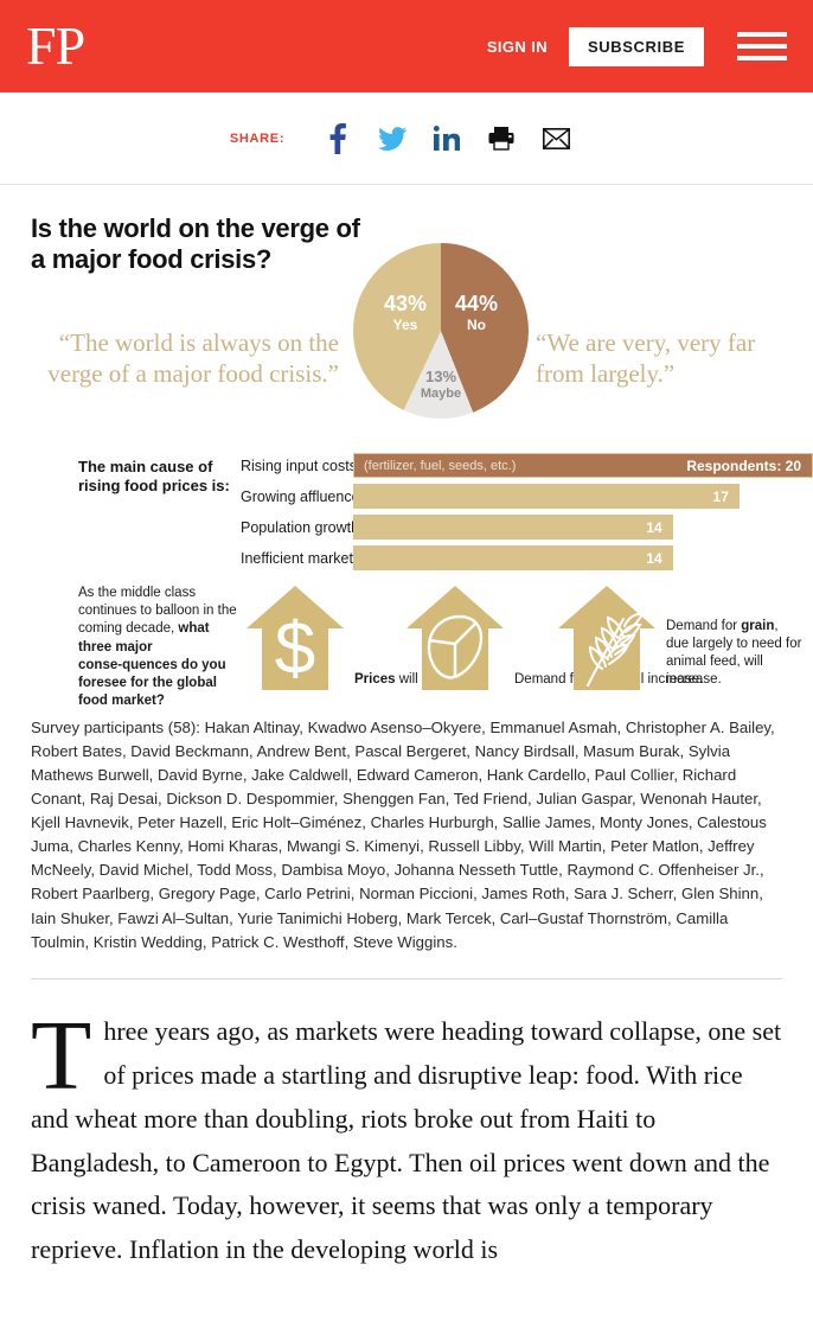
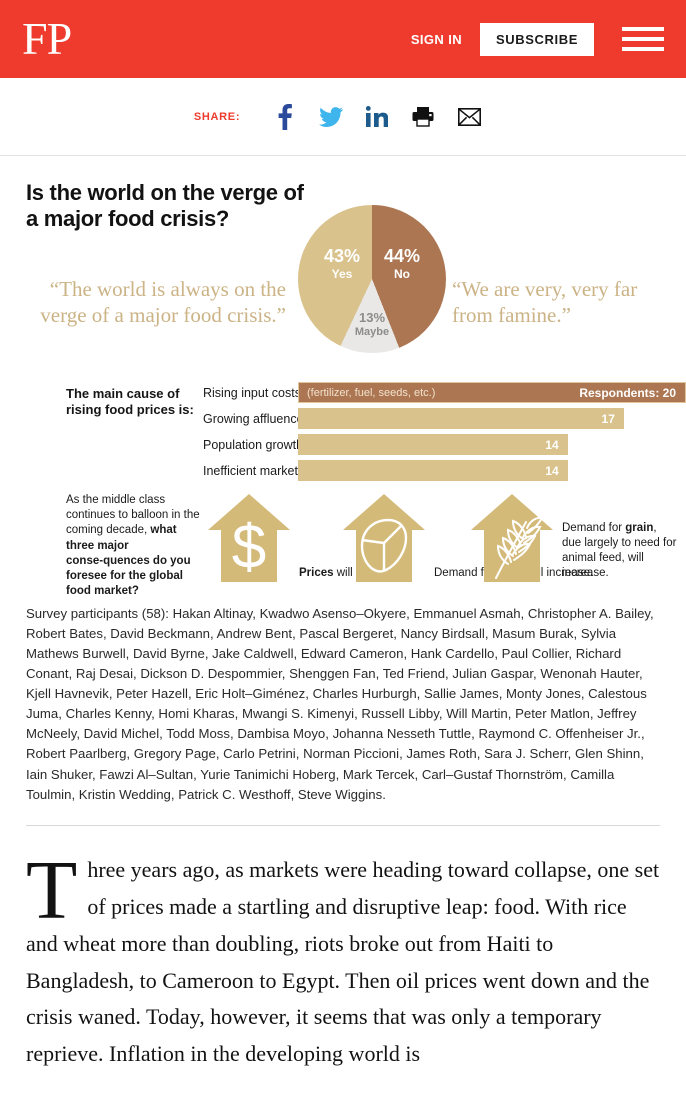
  FP
  SIGN IN
  SUBSCRIBE
  SHARE:
  Is the world on the verge of a major food crisis?
  “The world is always on the verge of a major food crisis.”
  44%
  No
  43%
  Yes
  13%
  Maybe
- “We are very, very far from largely.”
+ “We are very, very far from famine.”
  The main cause of rising food prices is:
  Rising input cost
  (fertilizer, fuel, seeds, etc.)
  Respondents: 20
  Growing affluenc
  17
  Population growt
  14
  Inefficient market
  14
  As the middle class continues to balloon in the coming decade, what three major conse‑quences do you foresee for the global food market?
  $
  Demand for grain, due largely to need for animal feed, will increase.
  Survey participants (58): Hakan Altinay, Kwadwo Asenso–Okyere, Emmanuel Asmah, Christopher A. Bailey, Robert Bates, David Beckmann, Andrew Bent, Pascal Bergeret, Nancy Birdsall, Masum Burak, Sylvia Mathews Burwell, David Byrne, Jake Caldwell, Edward Cameron, Hank Cardello, Paul Collier, Richard Conant, Raj Desai, Dickson D. Despommier, Shenggen Fan, Ted Friend, Julian Gaspar, Wenonah Hauter, Kjell Havnevik, Peter Hazell, Eric Holt–Giménez, Charles Hurburgh, Sallie James, Monty Jones, Calestous Juma, Charles Kenny, Homi Kharas, Mwangi S. Kimenyi, Russell Libby, Will Martin, Peter Matlon, Jeffrey McNeely, David Michel, Todd Moss, Dambisa Moyo, Johanna Nesseth Tuttle, Raymond C. Offenheiser Jr., Robert Paarlberg, Gregory Page, Carlo Petrini, Norman Piccioni, James Roth, Sara J. Scherr, Glen Shinn, Iain Shuker, Fawzi Al–Sultan, Yurie Tanimichi Hoberg, Mark Tercek, Carl–Gustaf Thornström, Camilla Toulmin, Kristin Wedding, Patrick C. Westhoff, Steve Wiggins.
  T
  hree years ago, as markets were heading toward collapse, one set of prices made a startling and disruptive leap: food. With rice and wheat more than doubling, riots broke out from Haiti to Bangladesh, to Cameroon to Egypt. Then oil prices went down and the crisis waned. Today, however, it seems that was only a temporary reprieve. Inflation in the developing world is
